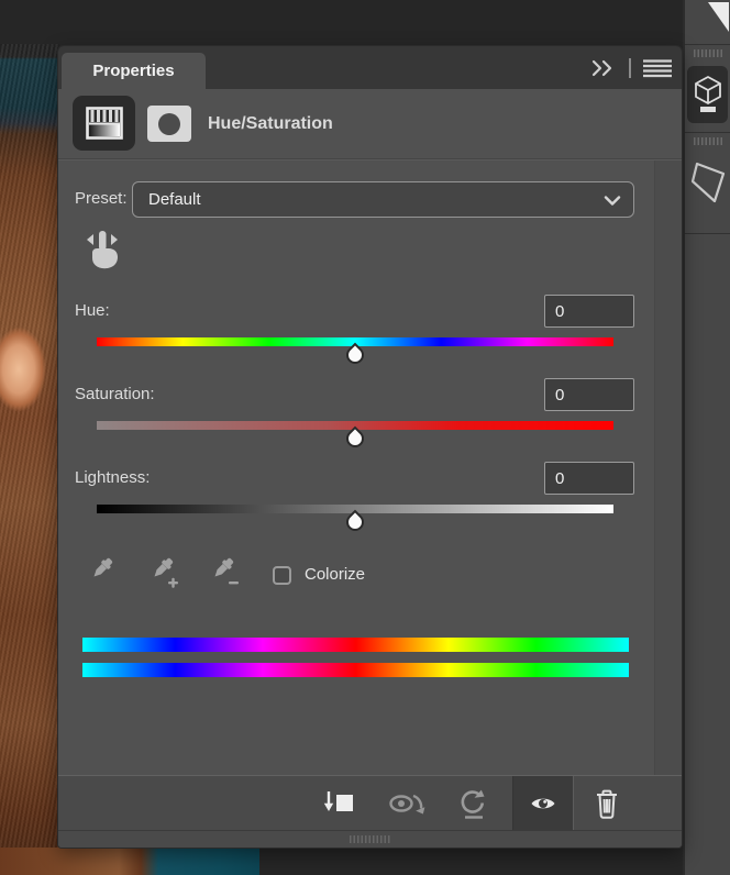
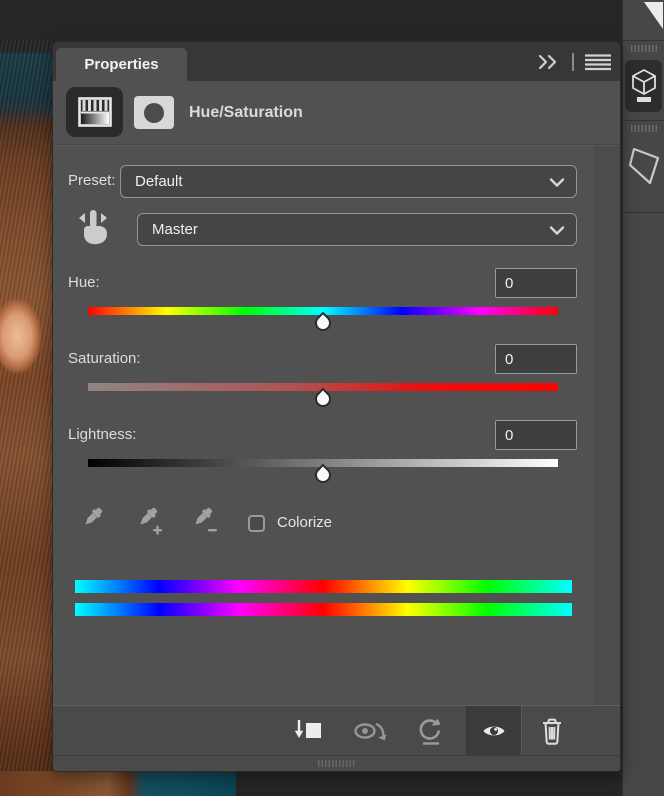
  Properties
  Hue/Saturation
  Preset:
  Default
+ Master
  Hue:
  0
  Saturation:
  0
  Lightness:
  0
  Colorize
